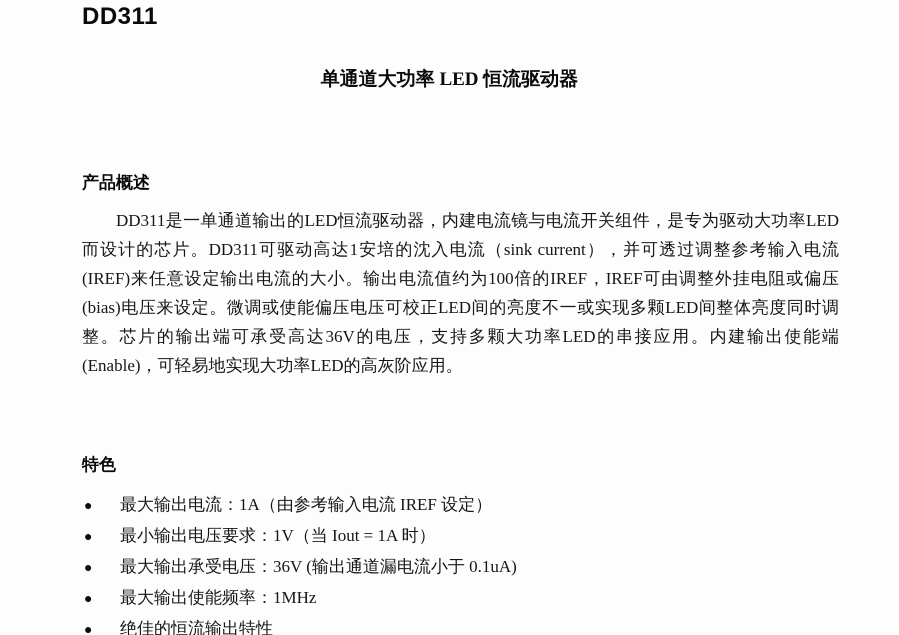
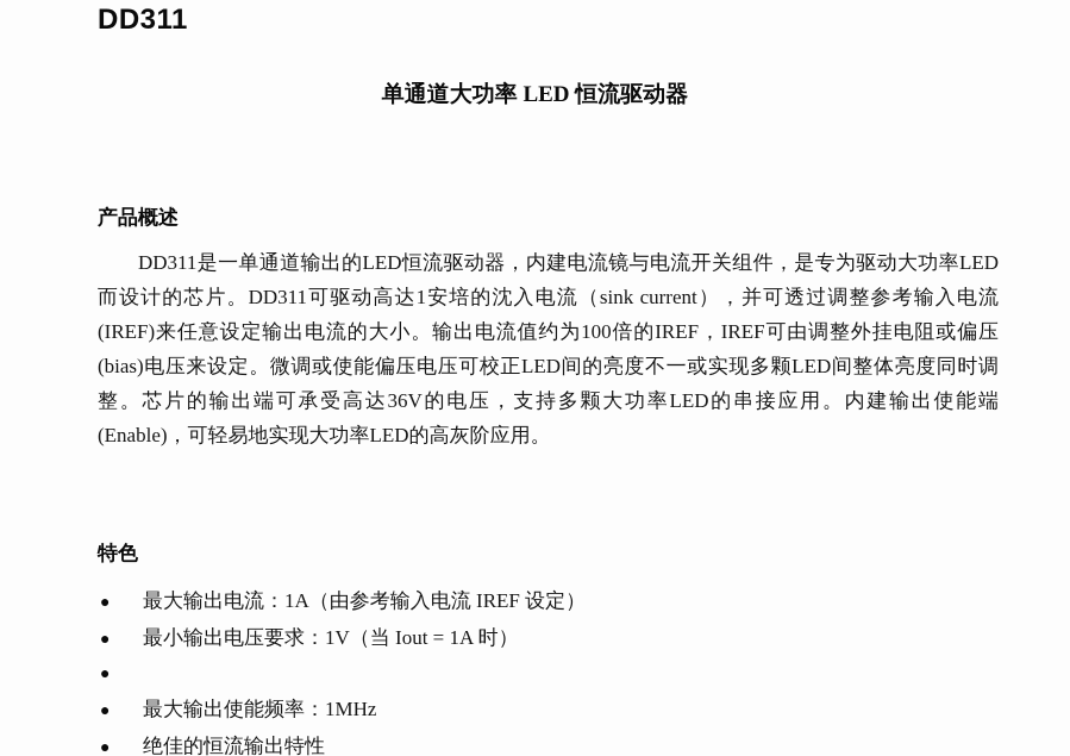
  DD311
  单通道大功率 LED 恒流驱动器
  产品概述
  DD311是一单通道输出的LED恒流驱动器，内建电流镜与电流开关组件，是专为驱动大功率LED而设计的芯片。DD311可驱动高达1安培的沈入电流（sink current），并可透过调整参考输入电流(IREF)来任意设定输出电流的大小。输出电流值约为100倍的IREF，IREF可由调整外挂电阻或偏压(bias)电压来设定。微调或使能偏压电压可校正LED间的亮度不一或实现多颗LED间整体亮度同时调整。芯片的输出端可承受高达36V的电压，支持多颗大功率LED的串接应用。内建输出使能端(Enable)，可轻易地实现大功率LED的高灰阶应用。
  特色
  ●
  最大输出电流：1A（由参考输入电流 IREF 设定）
  ●
  最小输出电压要求：1V（当 Iout = 1A 时）
  ●
- 最大输出承受电压：36V (输出通道漏电流小于 0.1uA)
  ●
  最大输出使能频率：1MHz
  ●
  绝佳的恒流输出特性
